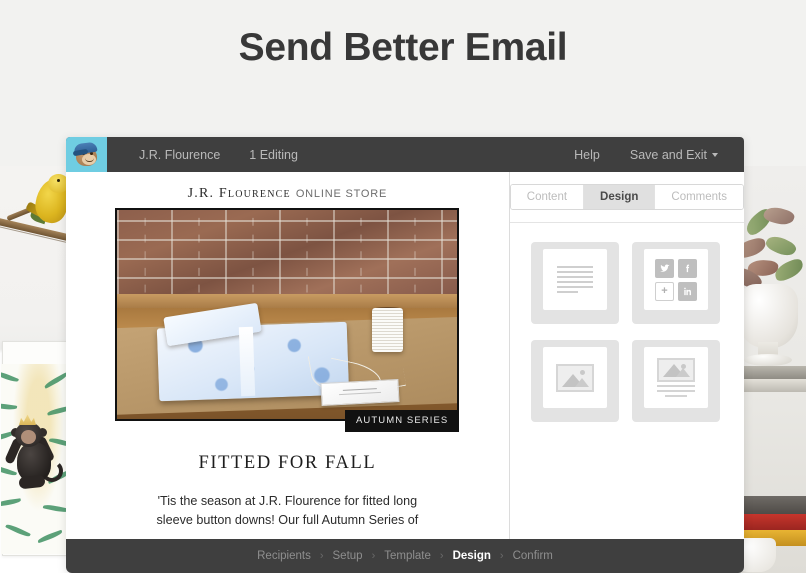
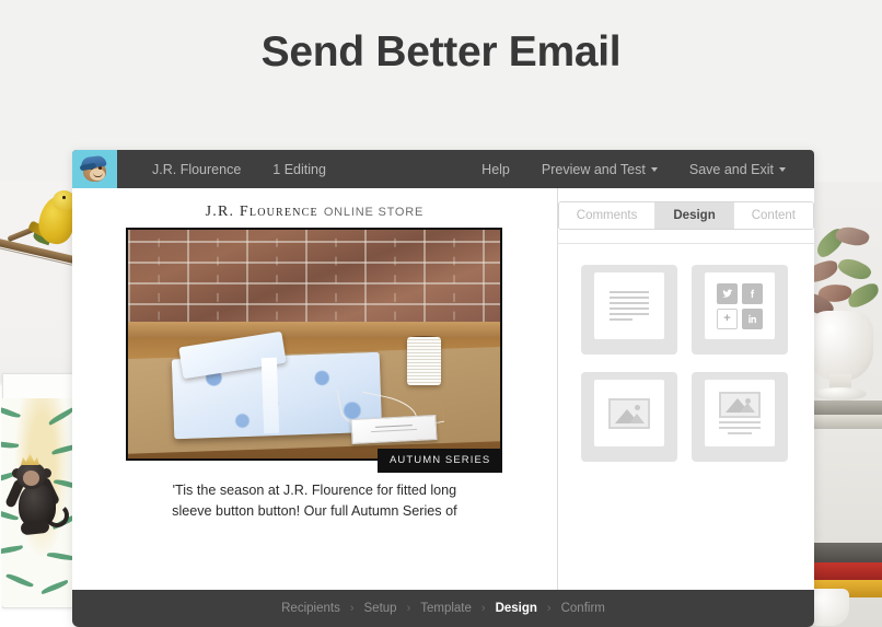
  Send Better Email
  J.R. Flourence
  1 Editing
  Help
+ Preview and Test
  Save and Exit
  J.R. Flourence ONLINE STORE
  AUTUMN SERIES
- FITTED FOR FALL
- 'Tis the season at J.R. Flourence for fitted long sleeve button downs! Our full Autumn Series of
+ 'Tis the season at J.R. Flourence for fitted long sleeve button button! Our full Autumn Series of
- Content
+ Comments
  Design
- Comments
+ Content
  +
  Recipients
  ›
  Setup
  ›
  Template
  ›
  Design
  ›
  Confirm
